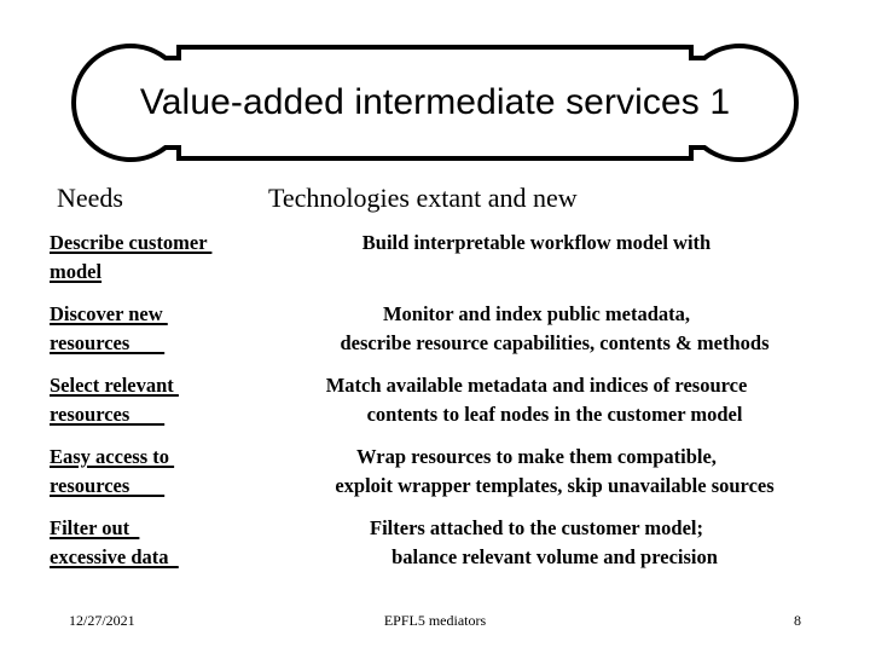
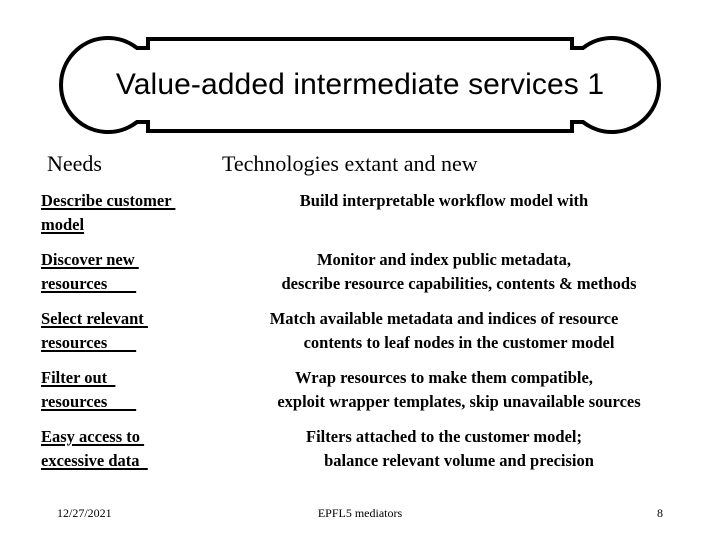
  Value-added intermediate services 1
  Needs
  Technologies extant and new
  Describe customer
  model
  Build interpretable workflow model with
  Discover new
  resources
  Monitor and index public metadata,
  describe resource capabilities, contents & methods
  Select relevant
  resources
  Match available metadata and indices of resource
  contents to leaf nodes in the customer model
- Easy access to
+ Filter out
  resources
  Wrap resources to make them compatible,
  exploit wrapper templates, skip unavailable sources
- Filter out
+ Easy access to
  excessive data
  Filters attached to the customer model;
  balance relevant volume and precision
  12/27/2021
  EPFL5 mediators
  8
